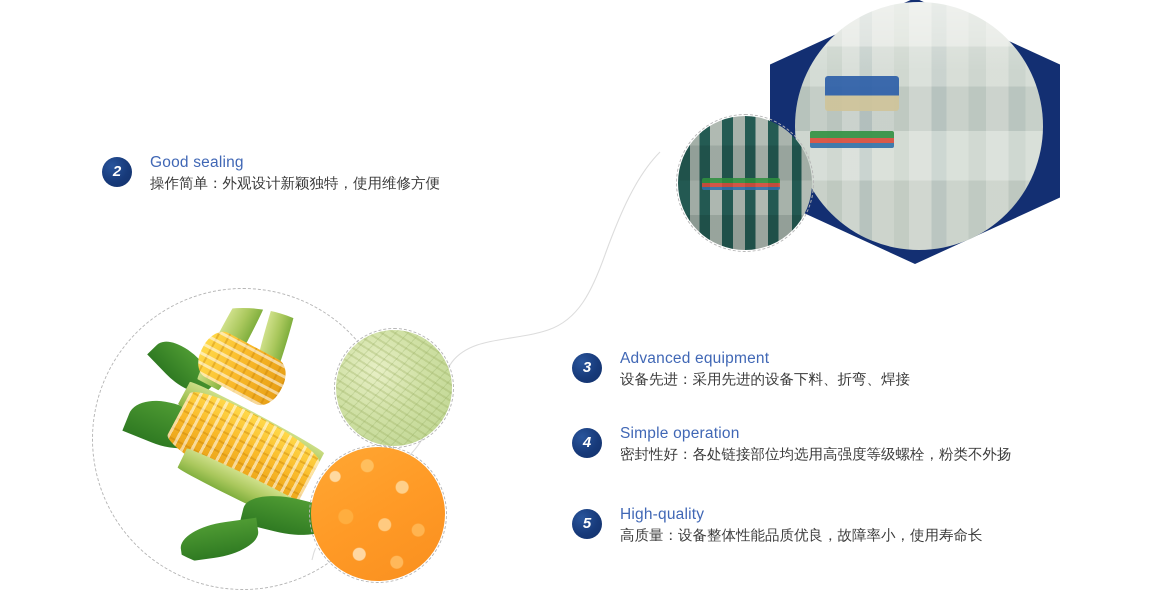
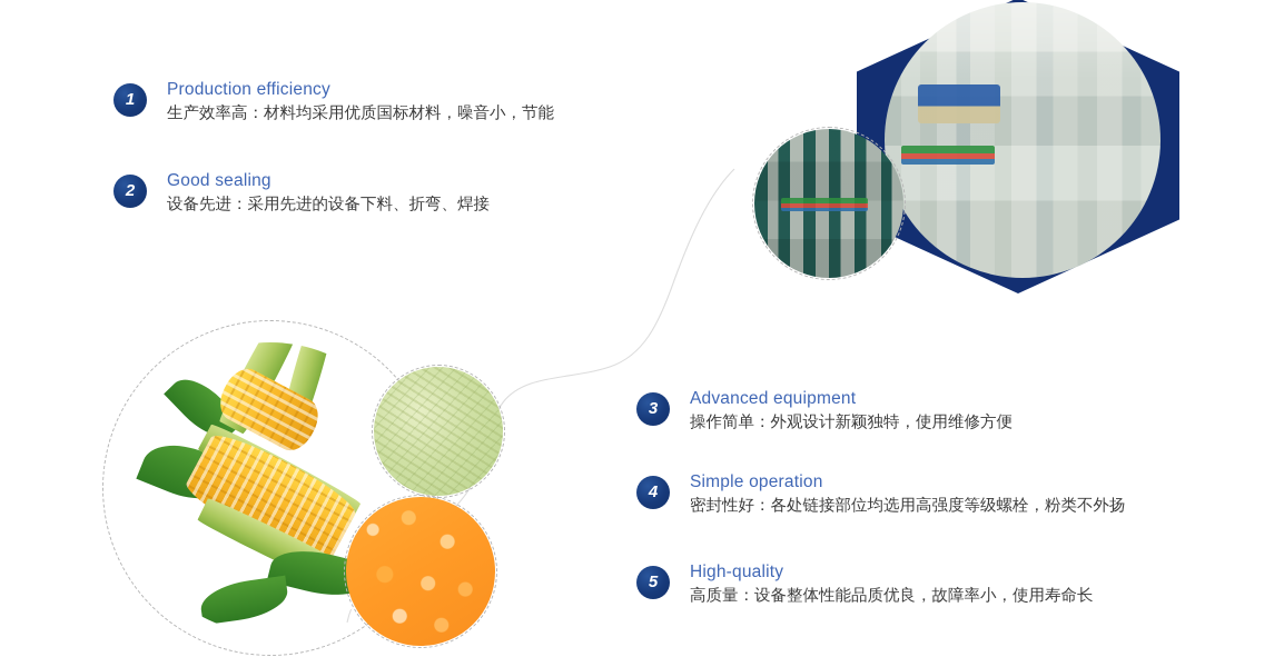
+ 1
+ Production efficiency
+ 生产效率高：材料均采用优质国标材料，噪音小，节能
  2
  Good sealing
- 操作简单：外观设计新颖独特，使用维修方便
+ 设备先进：采用先进的设备下料、折弯、焊接
  3
  Advanced equipment
- 设备先进：采用先进的设备下料、折弯、焊接
+ 操作简单：外观设计新颖独特，使用维修方便
  4
  Simple operation
  密封性好：各处链接部位均选用高强度等级螺栓，粉类不外扬
  5
  High-quality
  高质量：设备整体性能品质优良，故障率小，使用寿命长
